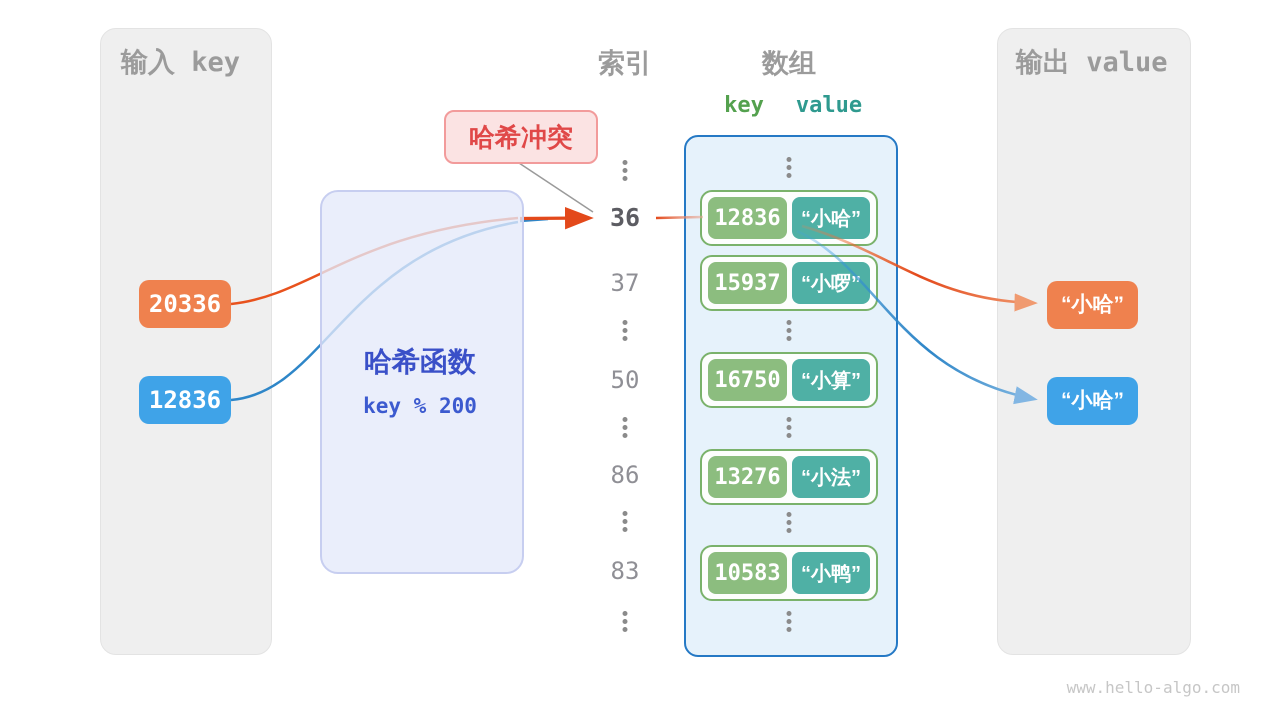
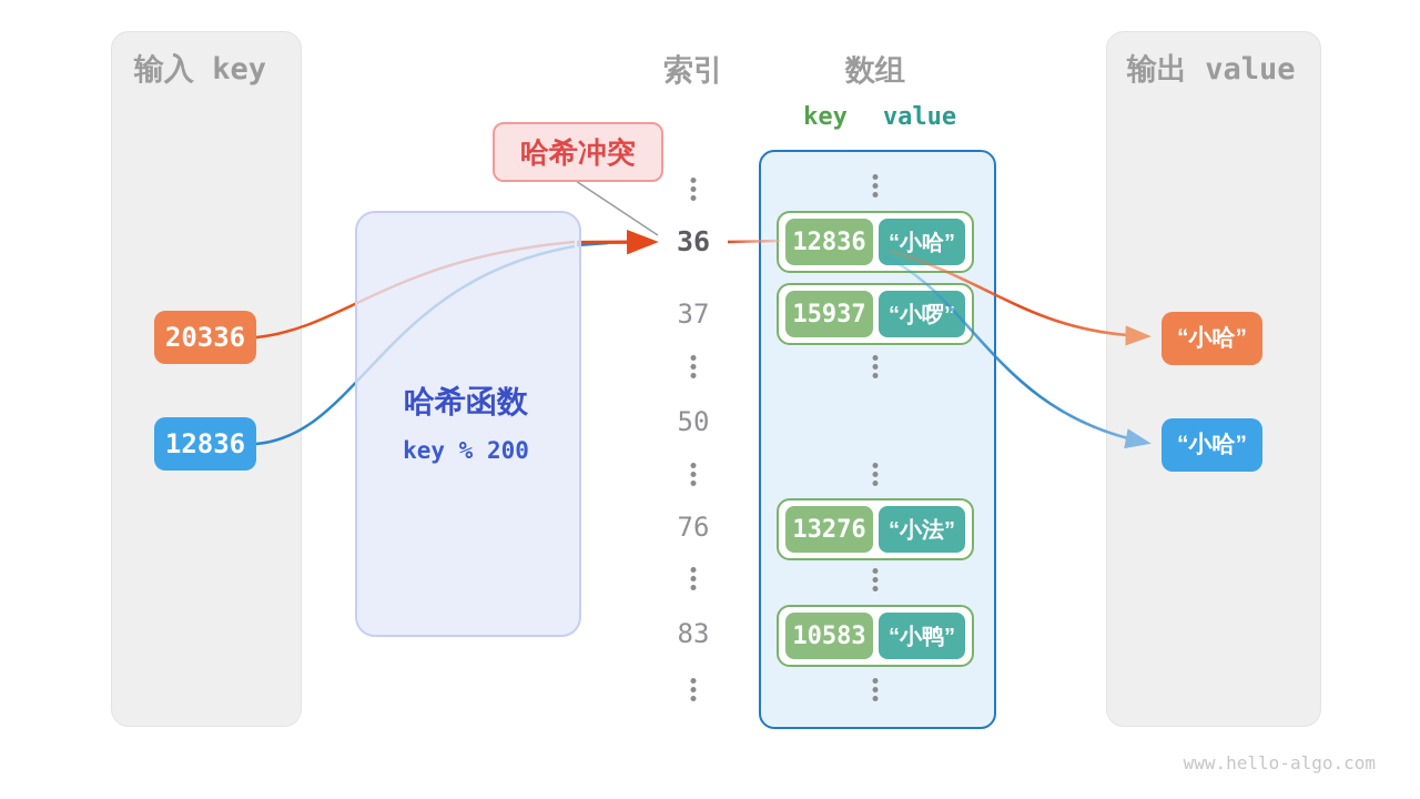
  输入 key
  输出 value
  20336
  12836
  哈希函数
  key % 200
  哈希冲突
  索引
  数组
  key
  value
  36
  37
  50
- 86
+ 76
  83
  12836
  “小哈”
  15937
  “小啰”
- 16750
- “小算”
  13276
  “小法”
  10583
  “小鸭”
  “小哈”
  “小哈”
  www.hello-algo.com
